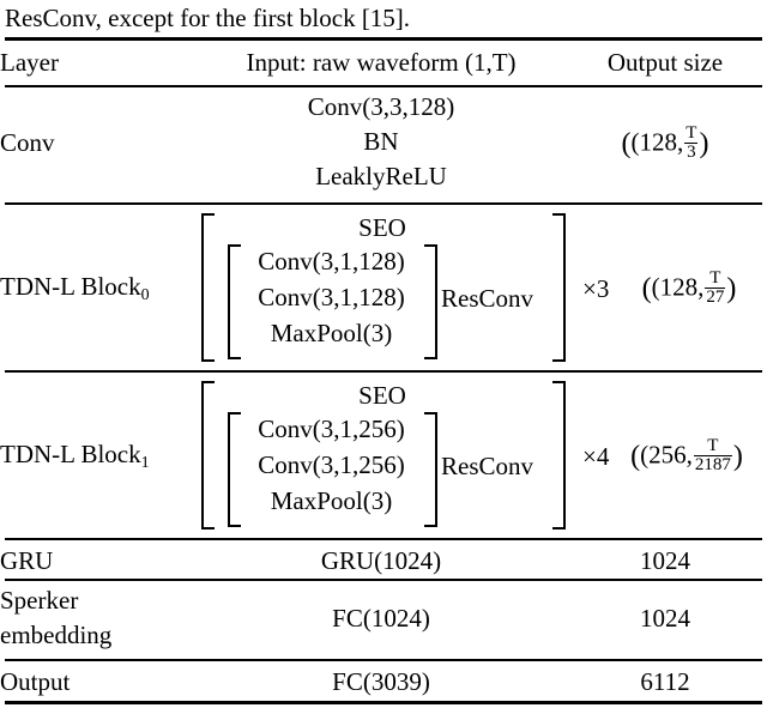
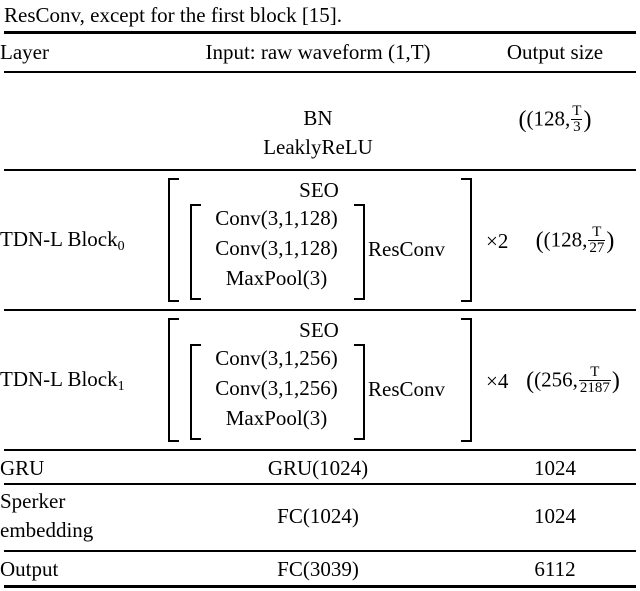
  ResConv, except for the first block [15].
  Layer
  Input: raw waveform (1,T)
  Output size
- Conv
- Conv(3,3,128)
  BN
  LeaklyReLU
  ((128,
  T
  3
  )
  TDN-L Block0
  SEO
  Conv(3,1,128)
  Conv(3,1,128)
  MaxPool(3)
  ResConv
- ×3
+ ×2
  ((128,
  T
  27
  )
  TDN-L Block1
  SEO
  Conv(3,1,256)
  Conv(3,1,256)
  MaxPool(3)
  ResConv
  ×4
  ((256,
  T
  2187
  )
  GRU
  GRU(1024)
  1024
  Sperker
  embedding
  FC(1024)
  1024
  Output
  FC(3039)
  6112
